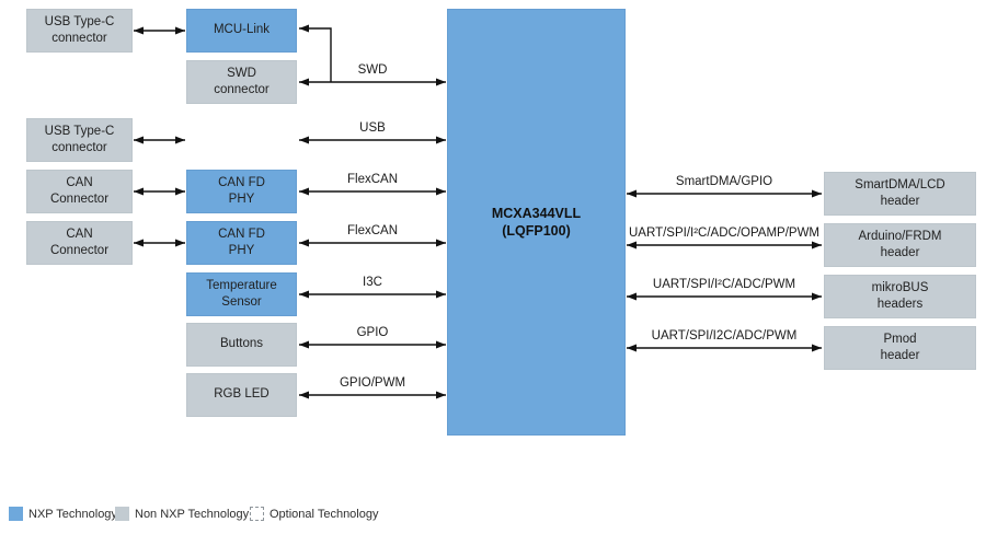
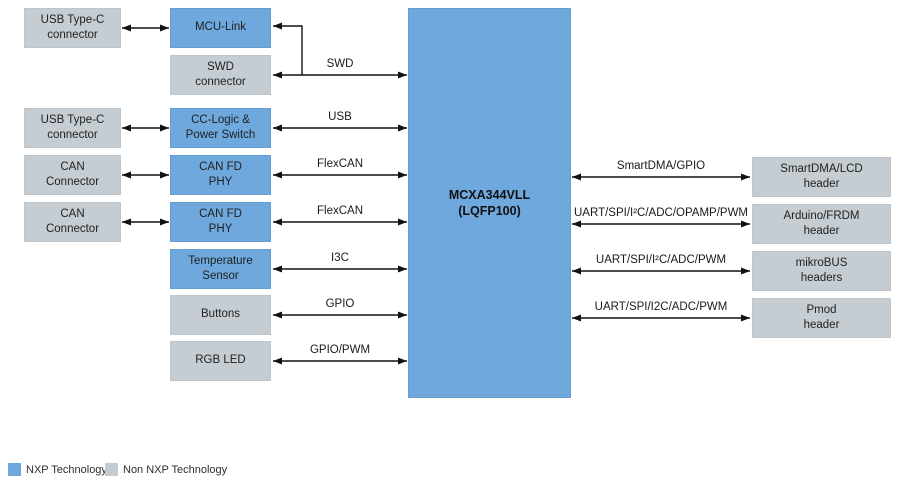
  USB Type-C
  connector
  USB Type-C
  connector
  CAN
  Connector
  CAN
  Connector
  MCU-Link
  SWD
  connector
+ CC-Logic &
+ Power Switch
  CAN FD
  PHY
  CAN FD
  PHY
  Temperature
  Sensor
  Buttons
  RGB LED
  MCXA344VLL
  (LQFP100)
  SmartDMA/LCD
  header
  Arduino/FRDM
  header
  mikroBUS
  headers
  Pmod
  header
  SWD
  USB
  FlexCAN
  FlexCAN
  I3C
  GPIO
  GPIO/PWM
  SmartDMA/GPIO
  UART/SPI/I²C/ADC/OPAMP/PWM
  UART/SPI/I²C/ADC/PWM
  UART/SPI/I2C/ADC/PWM
  NXP Technolog
  Non NXP Technology
- Optional Technology
